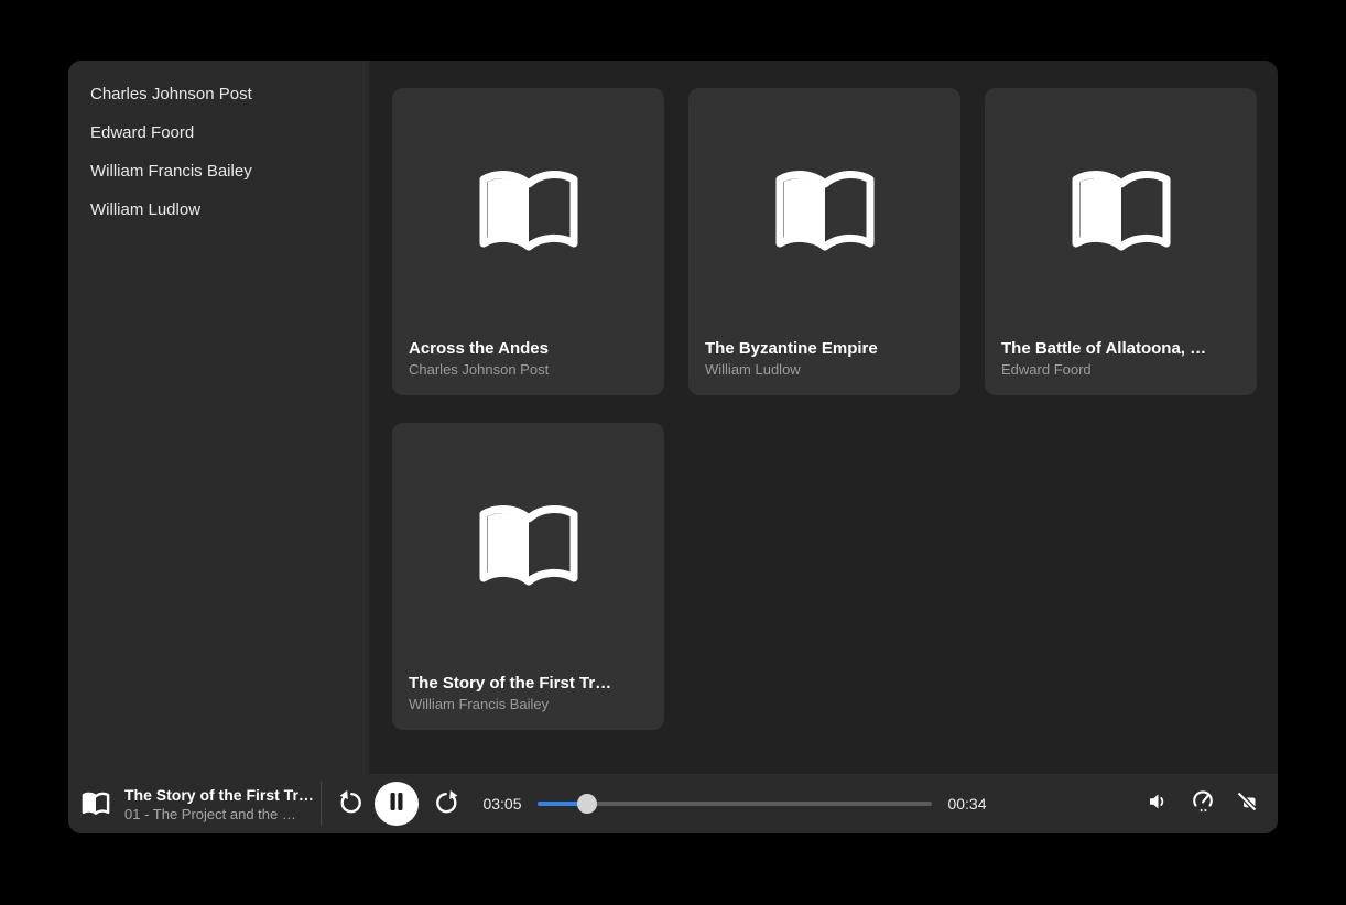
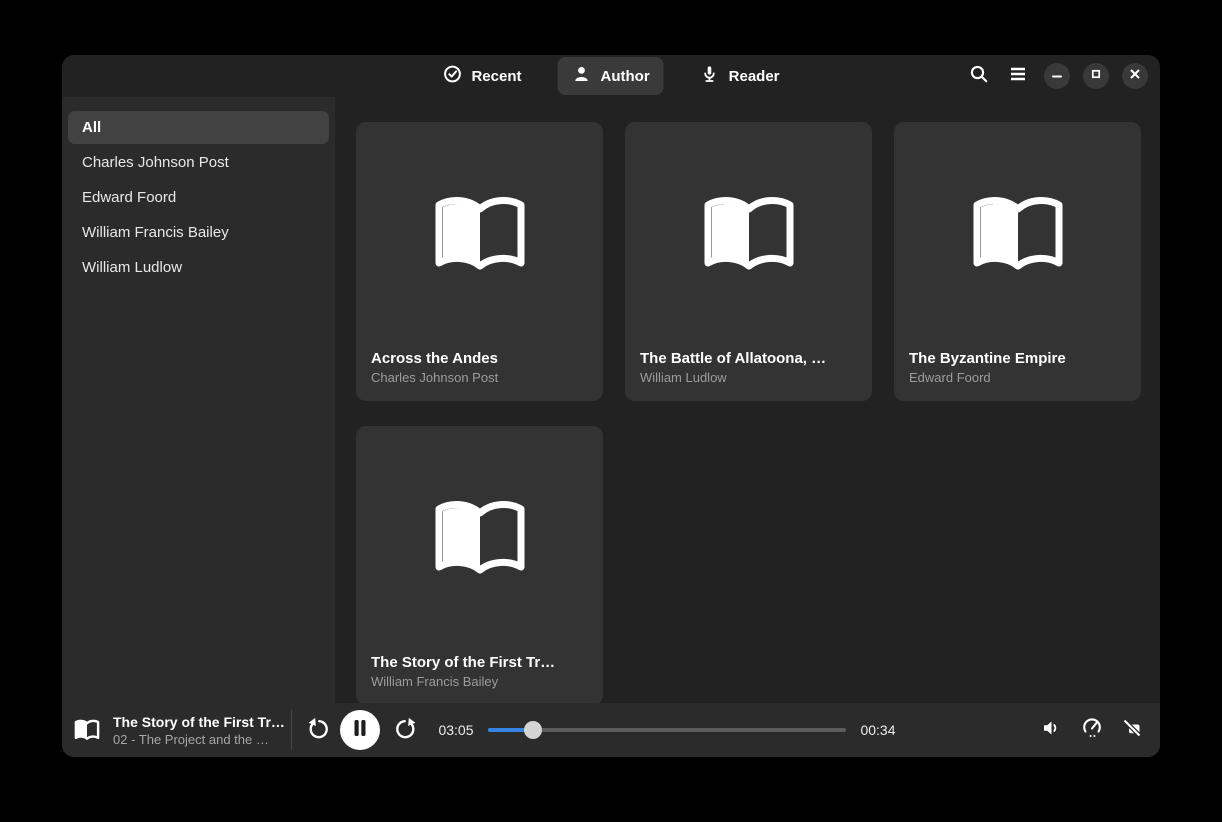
+ Recent
+ Author
+ Reader
+ All
  Charles Johnson Post
  Edward Foord
  William Francis Bailey
  William Ludlow
  Across the Andes
  Charles Johnson Post
- The Byzantine Empire
+ The Battle of Allatoona, …
  William Ludlow
- The Battle of Allatoona, …
+ The Byzantine Empire
  Edward Foord
  The Story of the First Tr…
  William Francis Bailey
  The Story of the First Tr…
- 01 - The Project and the …
+ 02 - The Project and the …
  03:05
  00:34
